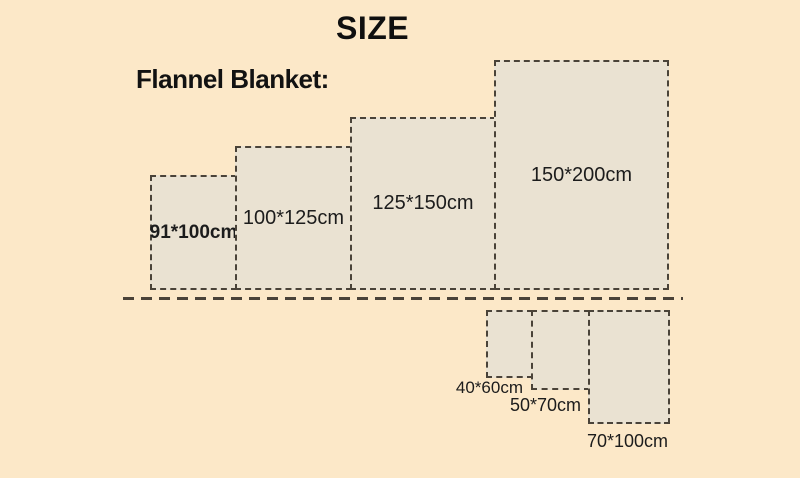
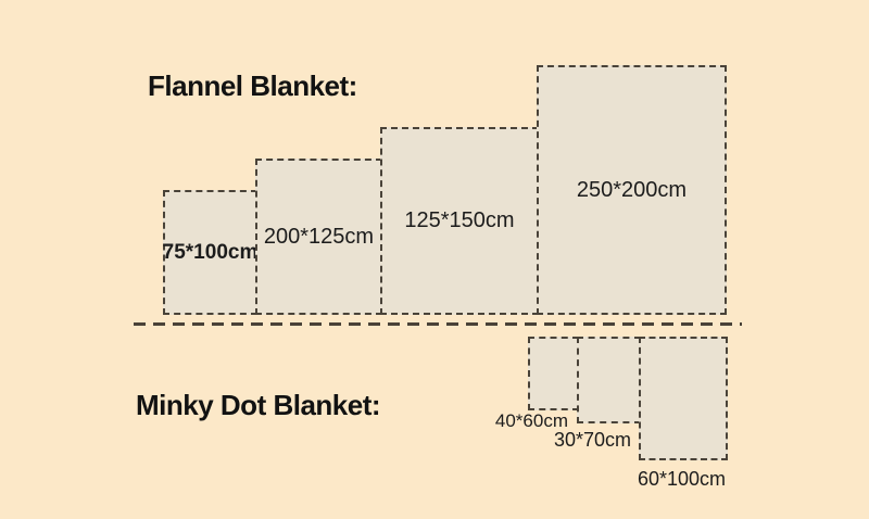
- SIZE
  Flannel Blanket:
- 91*100cm
+ 75*100cm
- 100*125cm
+ 200*125cm
  125*150cm
- 150*200cm
+ 250*200cm
+ Minky Dot Blanket:
  40*60cm
- 50*70cm
+ 30*70cm
- 70*100cm
+ 60*100cm
